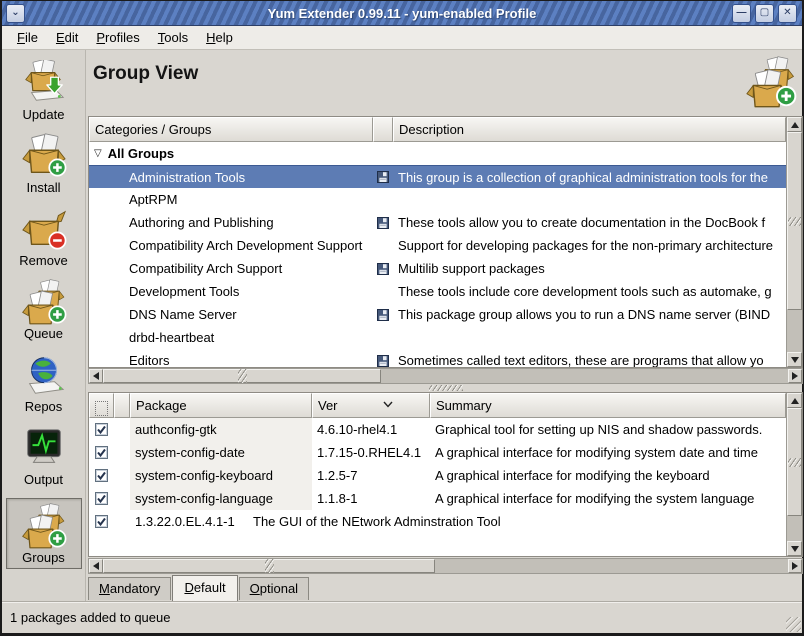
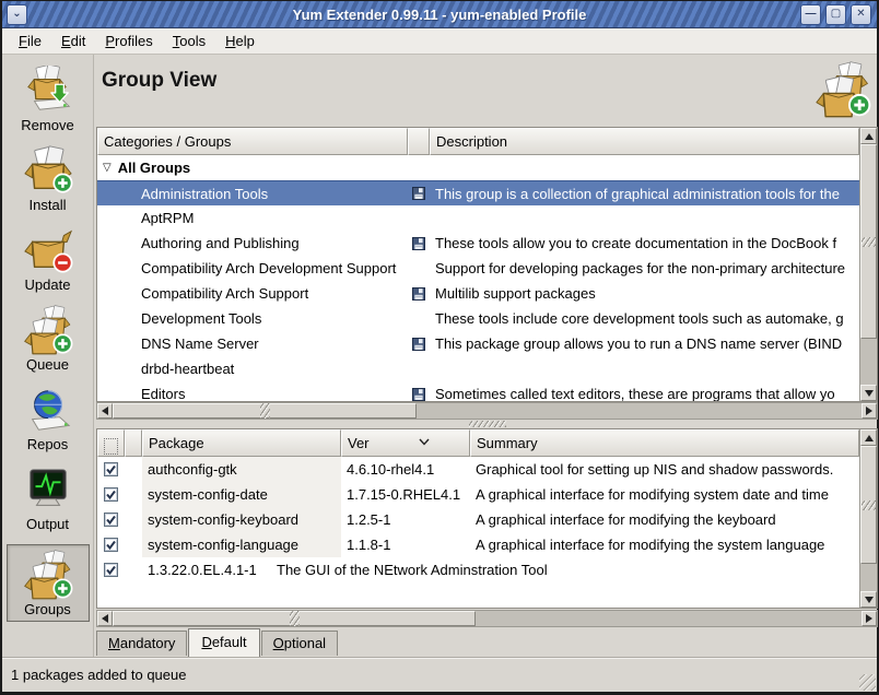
  Yum Extender 0.99.11 - yum-enabled Profile
  ⌄
  —
  ▢
  ✕
  File
  Edit
  Profiles
  Tools
  Help
- Update
+ Remove
  Install
- Remove
+ Update
  Queue
  Repos
  Output
  Groups
  Group View
  Categories / Groups
  Description
  ▽
  All Groups
  Administration Tools
  This group is a collection of graphical administration tools for the
  AptRPM
  Authoring and Publishing
  These tools allow you to create documentation in the DocBook f
  Compatibility Arch Development Support
  Support for developing packages for the non-primary architecture
  Compatibility Arch Support
  Multilib support packages
  Development Tools
  These tools include core development tools such as automake, g
  DNS Name Server
  This package group allows you to run a DNS name server (BIND
  drbd-heartbeat
  Editors
  Sometimes called text editors, these are programs that allow yo
  Package
  Ver
  Summary
  authconfig-gtk
  4.6.10-rhel4.1
  Graphical tool for setting up NIS and shadow passwords.
  system-config-date
  1.7.15-0.RHEL4.1
  A graphical interface for modifying system date and time
  system-config-keyboard
- 1.2.5-7
+ 1.2.5-1
  A graphical interface for modifying the keyboard
  system-config-language
  1.1.8-1
  A graphical interface for modifying the system language
  1.3.22.0.EL.4.1-1
  The GUI of the NEtwork Adminstration Tool
  Mandatory
  Default
  Optional
  1 packages added to queue
